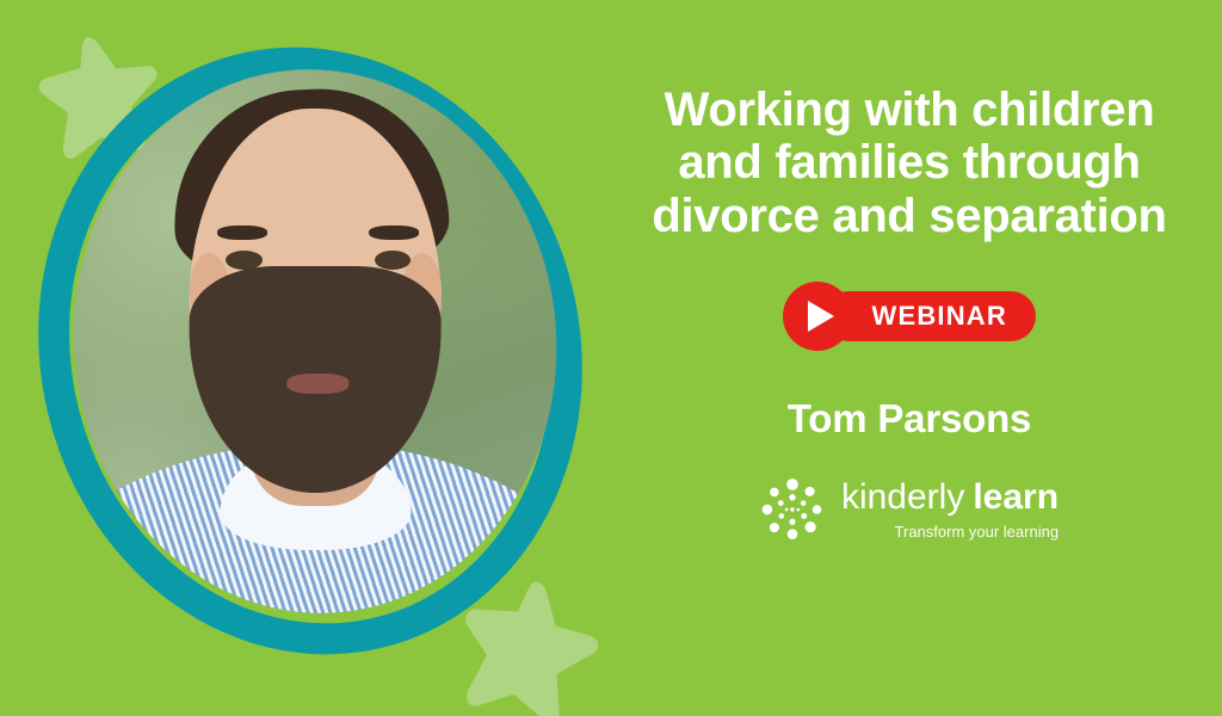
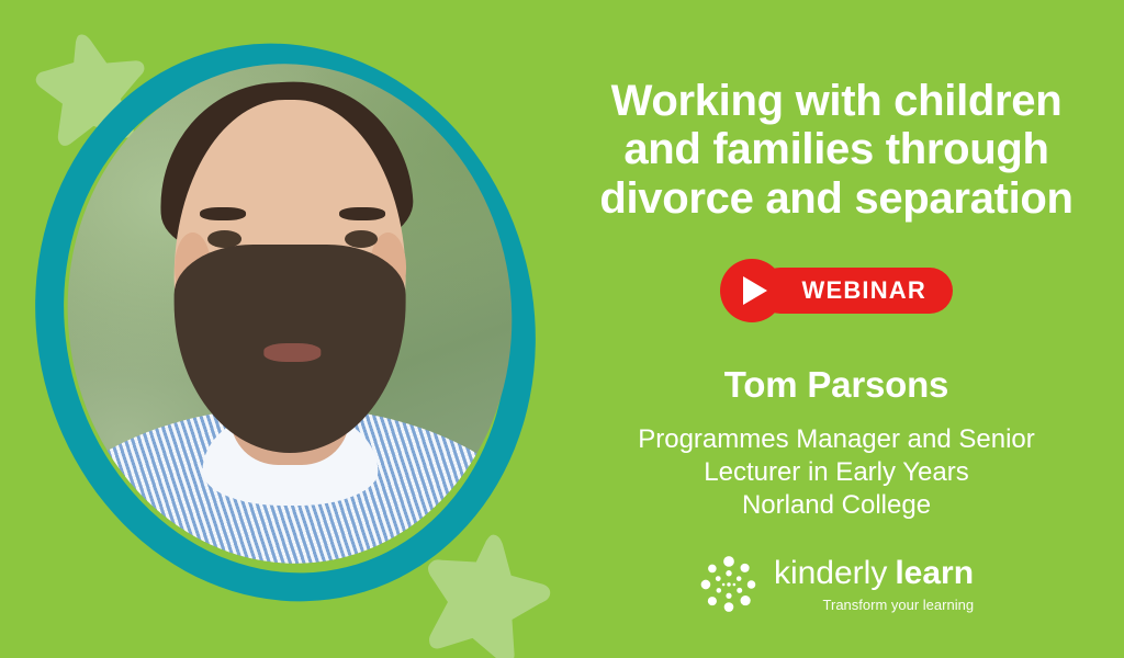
  Working with children
  and families through
  divorce and separation
  WEBINAR
  Tom Parsons
+ Programmes Manager and Senior
+ Lecturer in Early Years
+ Norland College
  kinderly
  learn
  Transform your learning
